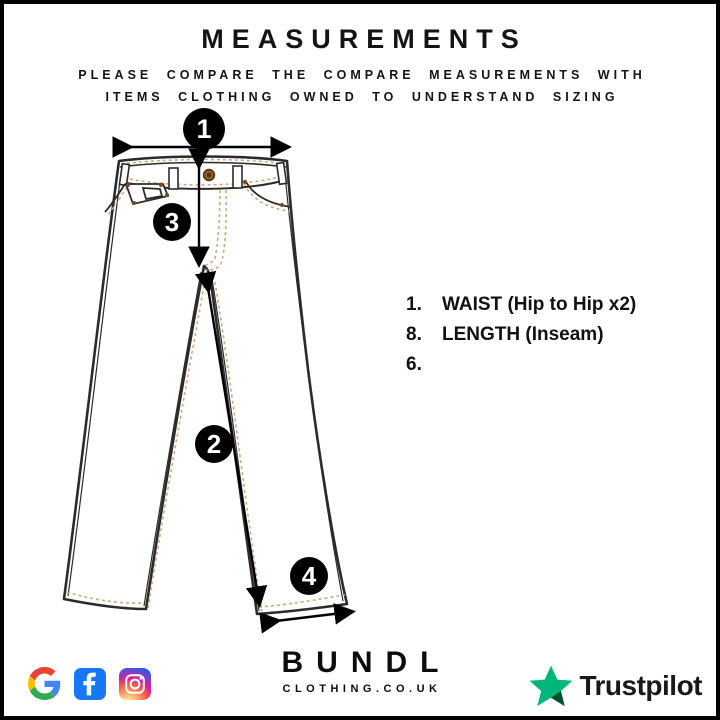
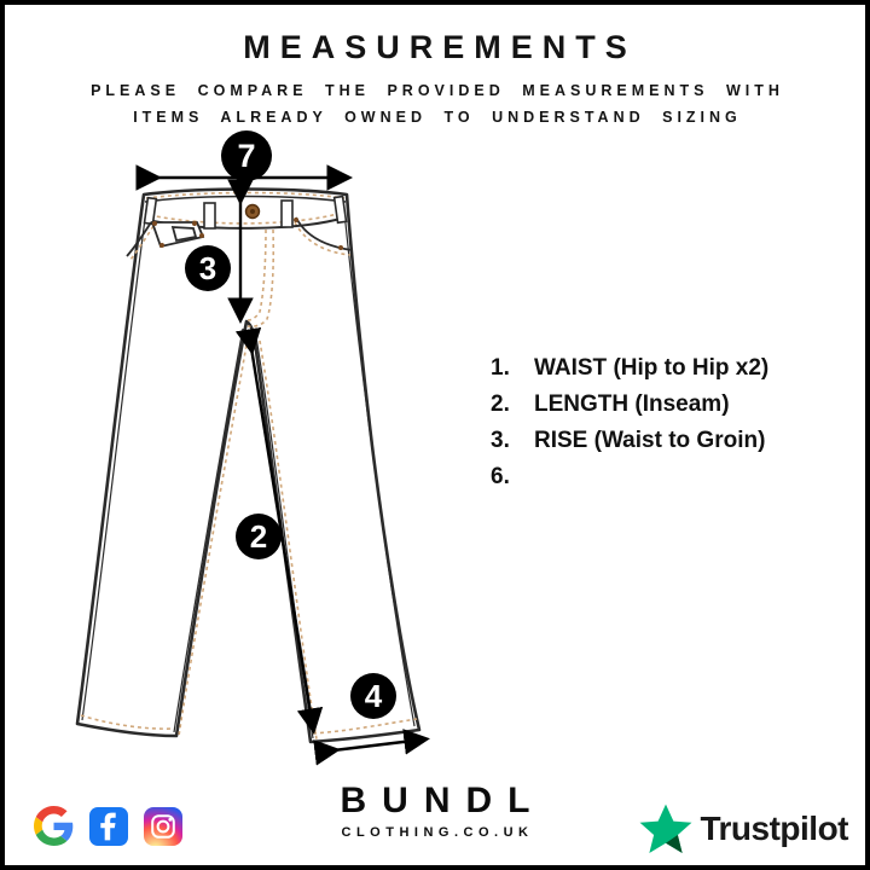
  MEASUREMENTS
- PLEASE COMPARE THE COMPARE MEASUREMENTS WITH
+ PLEASE COMPARE THE PROVIDED MEASUREMENTS WITH
- ITEMS CLOTHING OWNED TO UNDERSTAND SIZING
+ ITEMS ALREADY OWNED TO UNDERSTAND SIZING
- 1
+ 7
  3
  2
  4
  1.
  WAIST (Hip to Hip x2)
- 8.
+ 2.
  LENGTH (Inseam)
+ 3.
+ RISE (Waist to Groin)
  6.
  BUNDL
  CLOTHING.CO.UK
  Trustpilot
